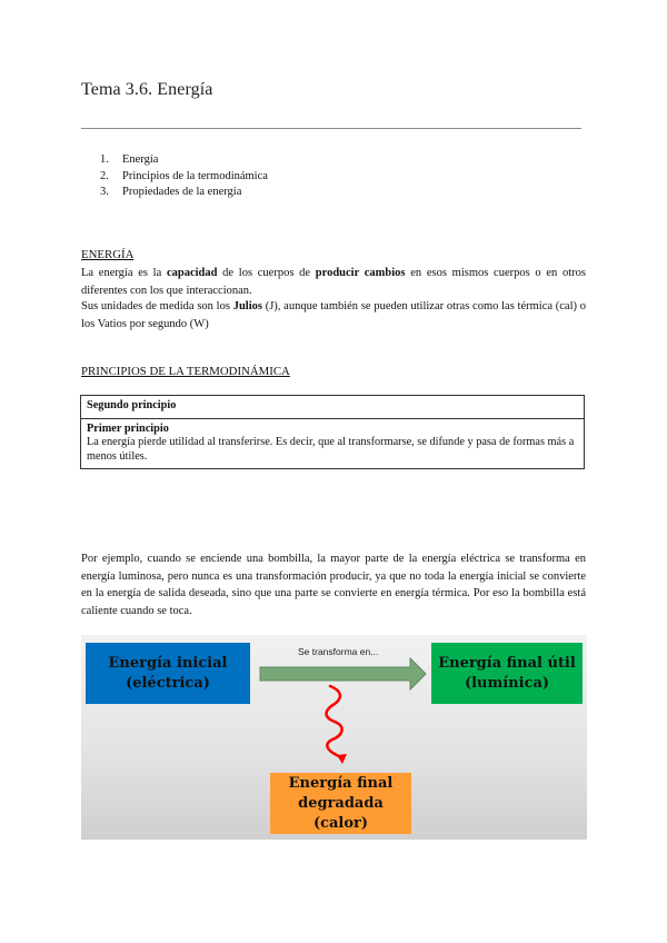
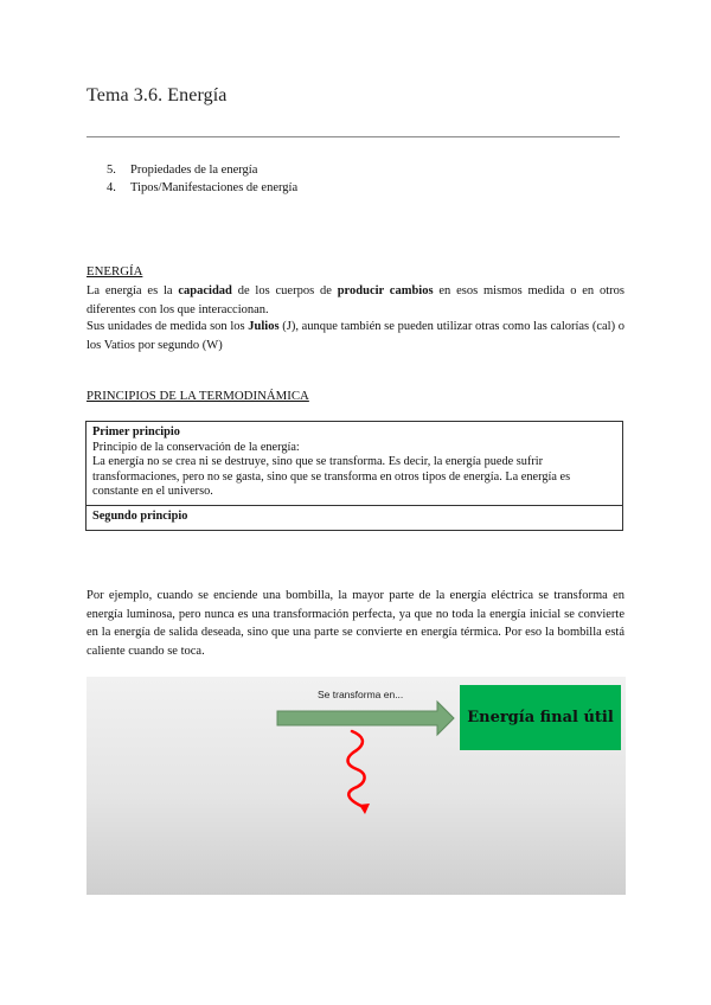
  Tema 3.6. Energía
- 1.
- Energía
- 2.
- Principios de la termodinámica
- 3.
+ 5.
  Propiedades de la energía
+ 4.
+ Tipos/Manifestaciones de energía
  ENERGÍA
- La energía es la capacidad de los cuerpos de producir cambios en esos mismos cuerpos o en otros diferentes con los que interaccionan.
+ La energía es la capacidad de los cuerpos de producir cambios en esos mismos medida o en otros diferentes con los que interaccionan.
- Sus unidades de medida son los Julios (J), aunque también se pueden utilizar otras como las térmica (cal) o los Vatios por segundo (W)
+ Sus unidades de medida son los Julios (J), aunque también se pueden utilizar otras como las calorías (cal) o los Vatios por segundo (W)
  PRINCIPIOS DE LA TERMODINÁMICA
- Segundo principio
+ Primer principio
+ Principio de la conservación de la energía:
+ La energía no se crea ni se destruye, sino que se transforma. Es decir, la energía puede sufrir transformaciones, pero no se gasta, sino que se transforma en otros tipos de energía. La energía es constante en el universo.
- Primer principio
+ Segundo principio
- La energía pierde utilidad al transferirse. Es decir, que al transformarse, se difunde y pasa de formas más a menos útiles.
- Por ejemplo, cuando se enciende una bombilla, la mayor parte de la energía eléctrica se transforma en energía luminosa, pero nunca es una transformación producir, ya que no toda la energía inicial se convierte en la energía de salida deseada, sino que una parte se convierte en energía térmica. Por eso la bombilla está caliente cuando se toca.
+ Por ejemplo, cuando se enciende una bombilla, la mayor parte de la energía eléctrica se transforma en energía luminosa, pero nunca es una transformación perfecta, ya que no toda la energía inicial se convierte en la energía de salida deseada, sino que una parte se convierte en energía térmica. Por eso la bombilla está caliente cuando se toca.
- Energía inicial
- (eléctrica)
  Se transforma en...
  Energía final útil
- (lumínica)
- Energía final
- degradada
- (calor)
